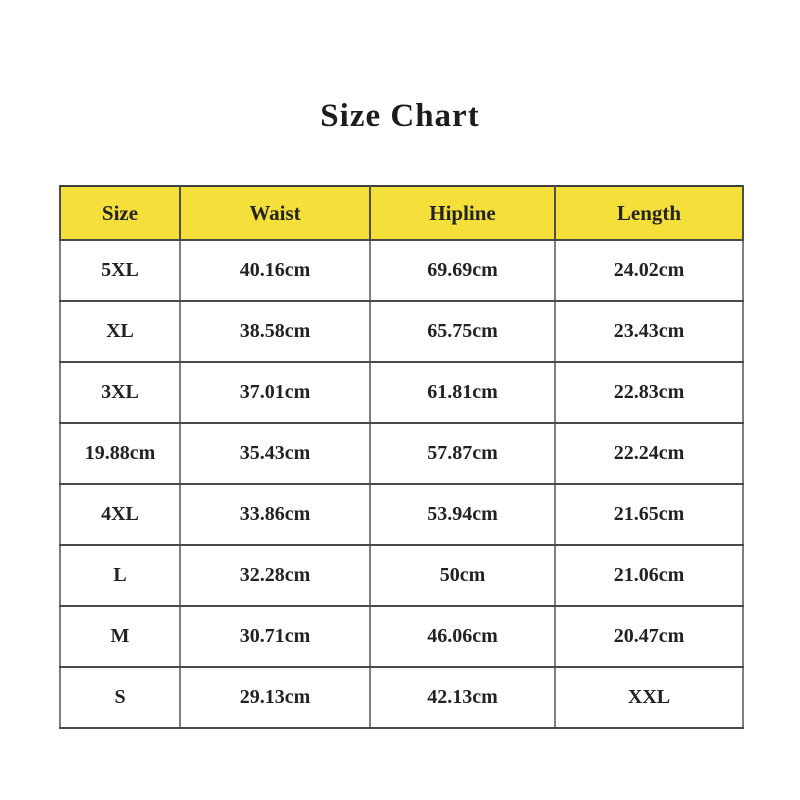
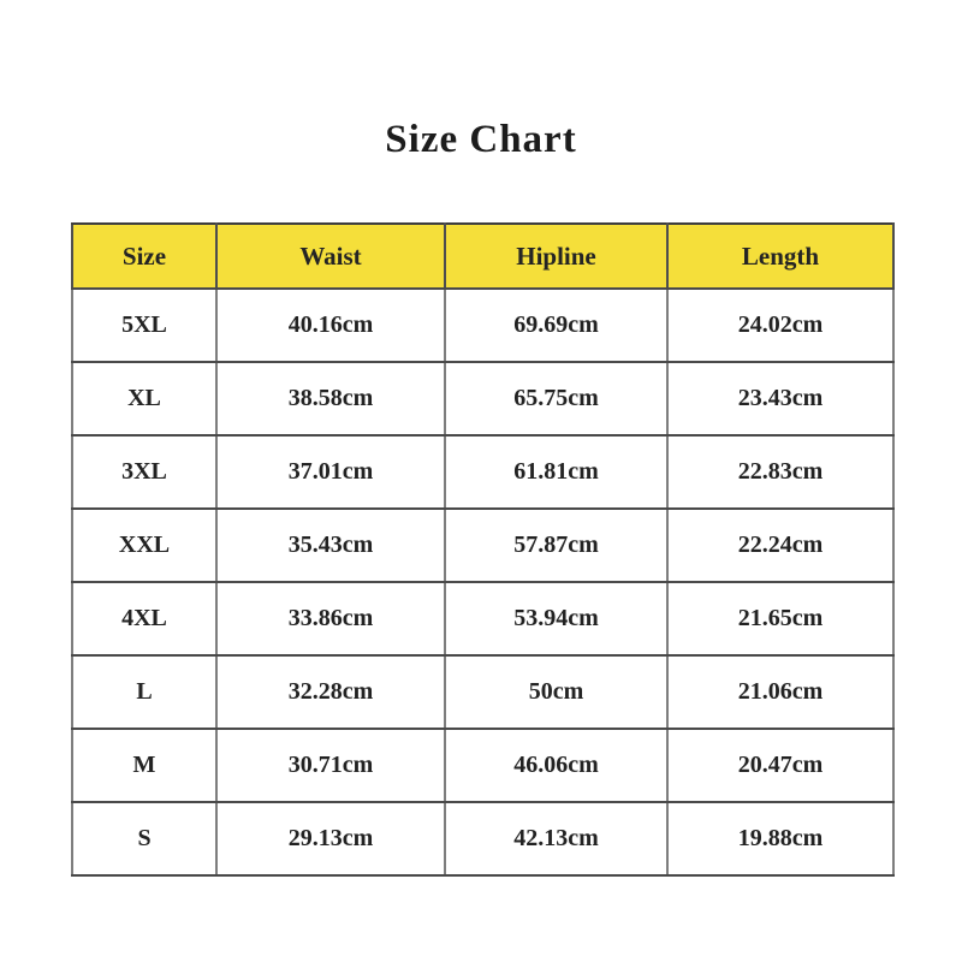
  Size Chart
  Size	Waist	Hipline	Length
  5XL	40.16cm	69.69cm	24.02cm
  XL	38.58cm	65.75cm	23.43cm
  3XL	37.01cm	61.81cm	22.83cm
- 19.88cm	35.43cm	57.87cm	22.24cm
+ XXL	35.43cm	57.87cm	22.24cm
  4XL	33.86cm	53.94cm	21.65cm
  L	32.28cm	50cm	21.06cm
  M	30.71cm	46.06cm	20.47cm
- S	29.13cm	42.13cm	XXL
+ S	29.13cm	42.13cm	19.88cm
